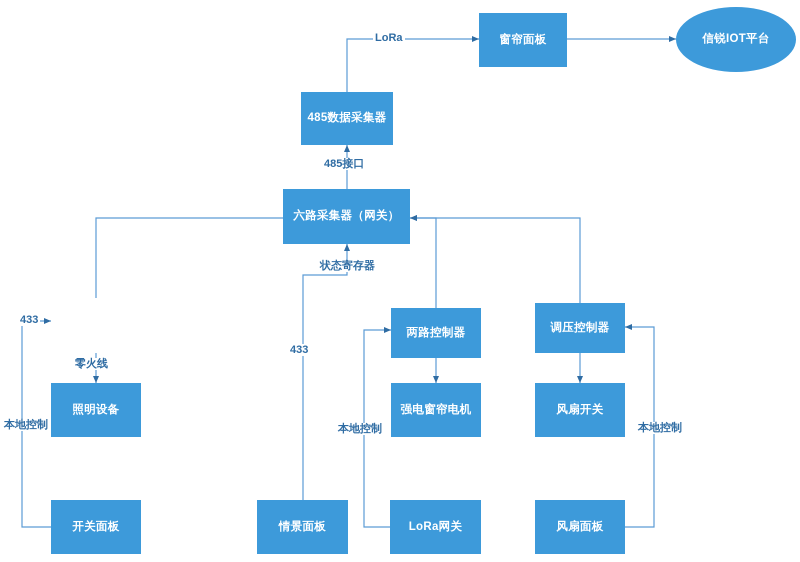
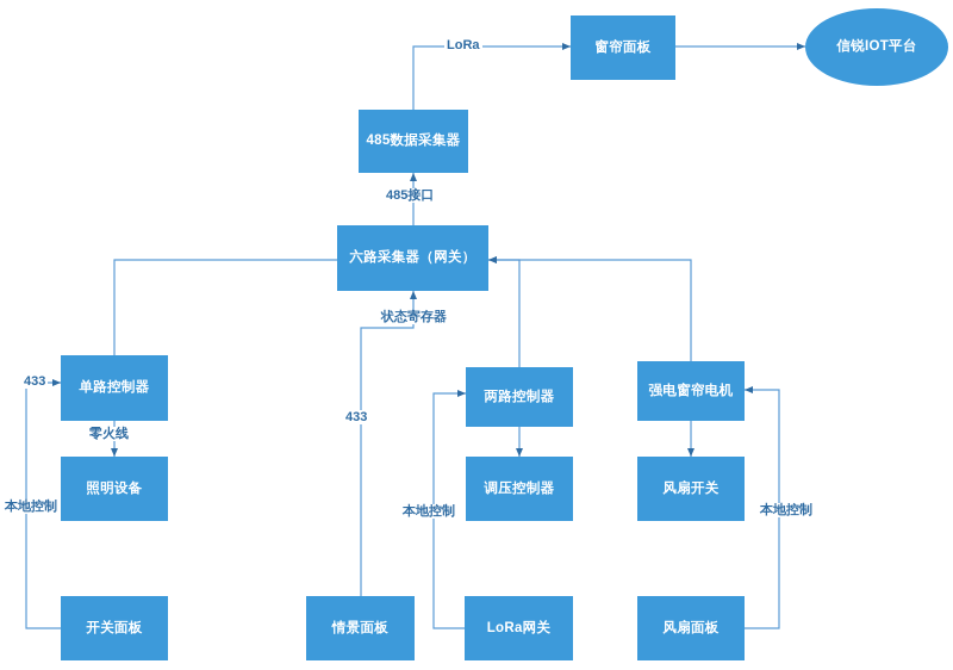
  窗帘面板
  信锐IOT平台
  485数据采集器
  六路采集器（网关）
+ 单路控制器
  照明设备
  开关面板
  情景面板
  两路控制器
- 强电窗帘电机
+ 调压控制器
  LoRa网关
- 调压控制器
+ 强电窗帘电机
  风扇开关
  风扇面板
  LoRa
  485接口
  状态寄存器
  433
  零火线
  433
  本地控制
  本地控制
  本地控制
